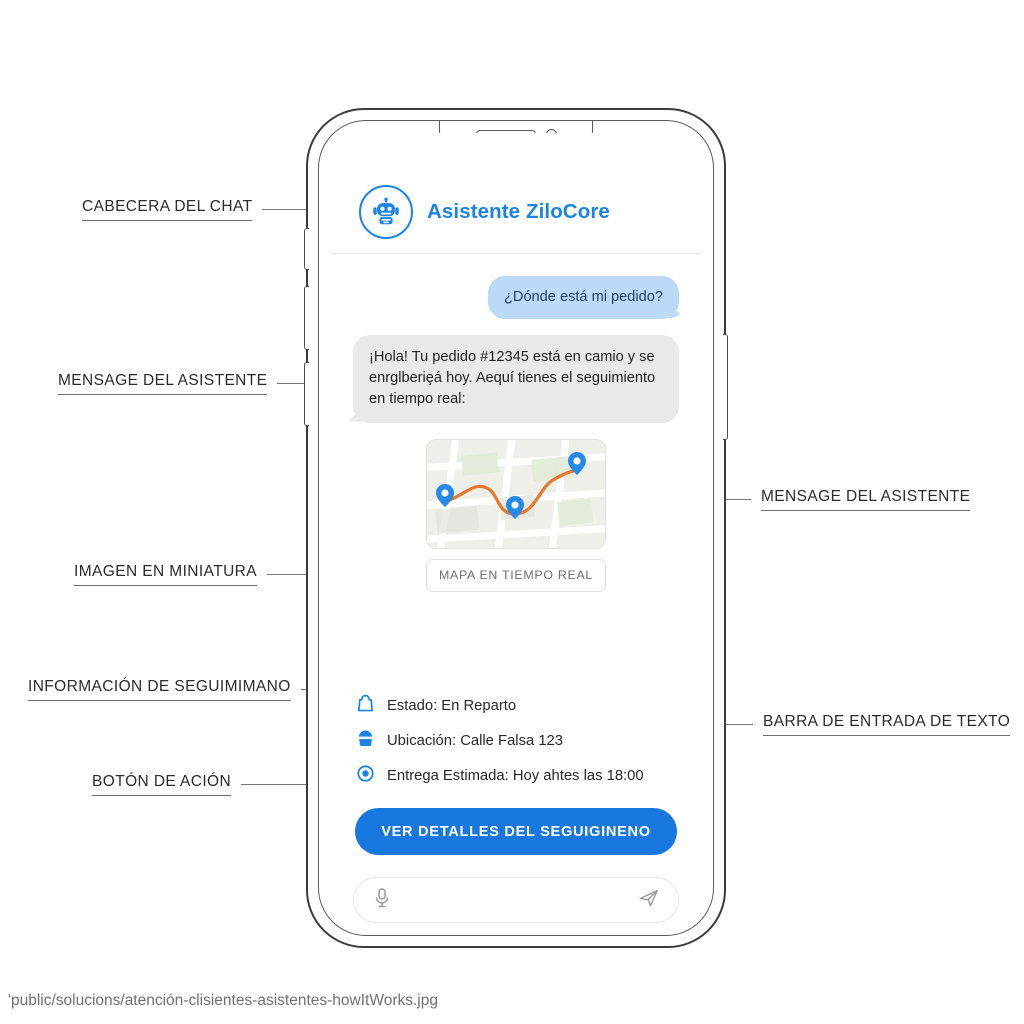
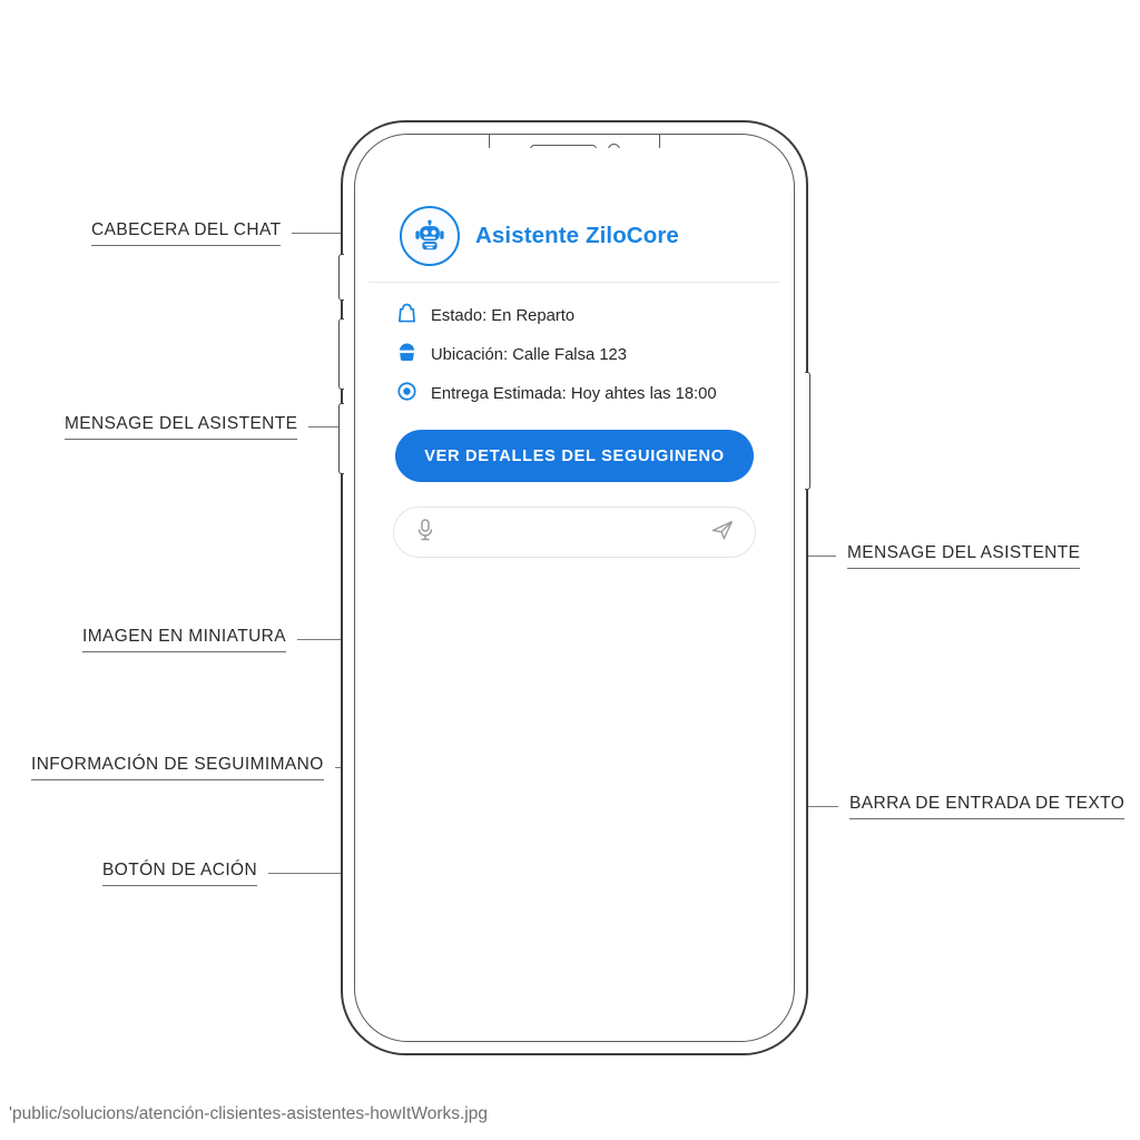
  CABECERA DEL CHAT
  MENSAGE DEL ASISTENTE
  IMAGEN EN MINIATURA
  INFORMACIÓN DE SEGUIMIMANO
  BOTÓN DE ACIÓN
  MENSAGE DEL ASISTENTE
  BARRA DE ENTRADA DE TEXTO
  Asistente ZiloCore
- ¿Dónde está mi pedido?
- ¡Hola! Tu pedido #12345 está en camio y se enrglberiȩá hoy. Aequí tienes el seguimiento en tiempo real:
- MAPA EN TIEMPO REAL
  Estado: En Reparto
  Ubicación: Calle Falsa 123
  Entrega Estimada: Hoy ahtes las 18:00
  VER DETALLES DEL SEGUIGINENO
  'public/solucions/atención-clisientes-asistentes-howItWorks.jpg
